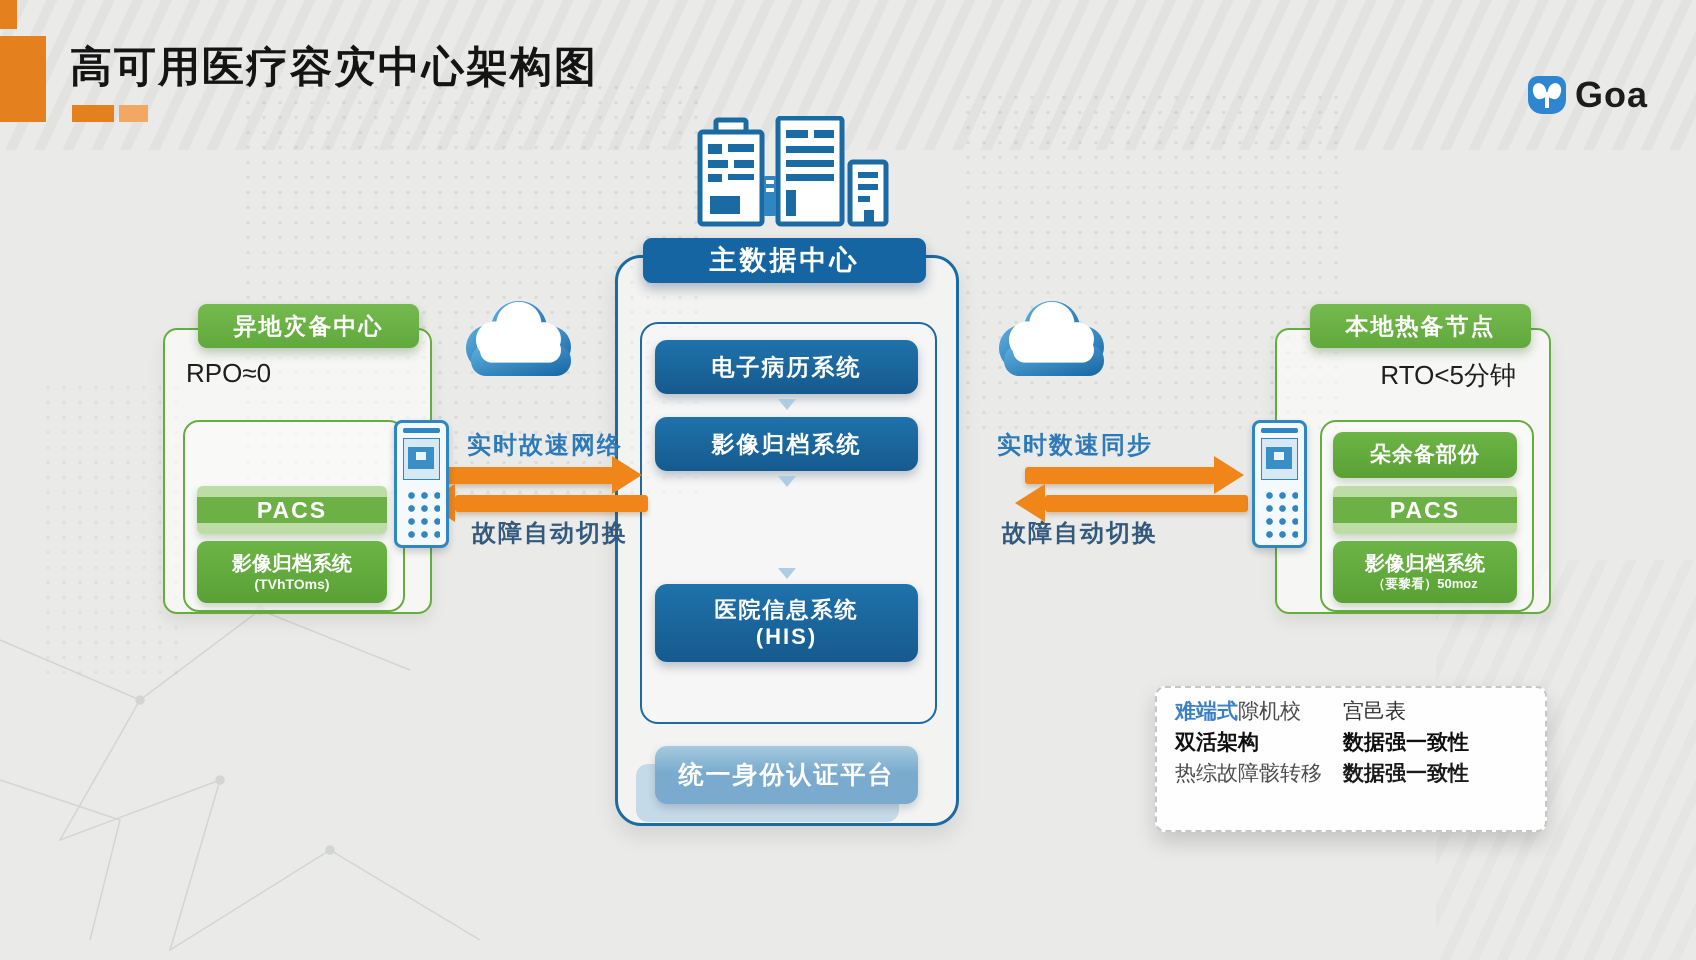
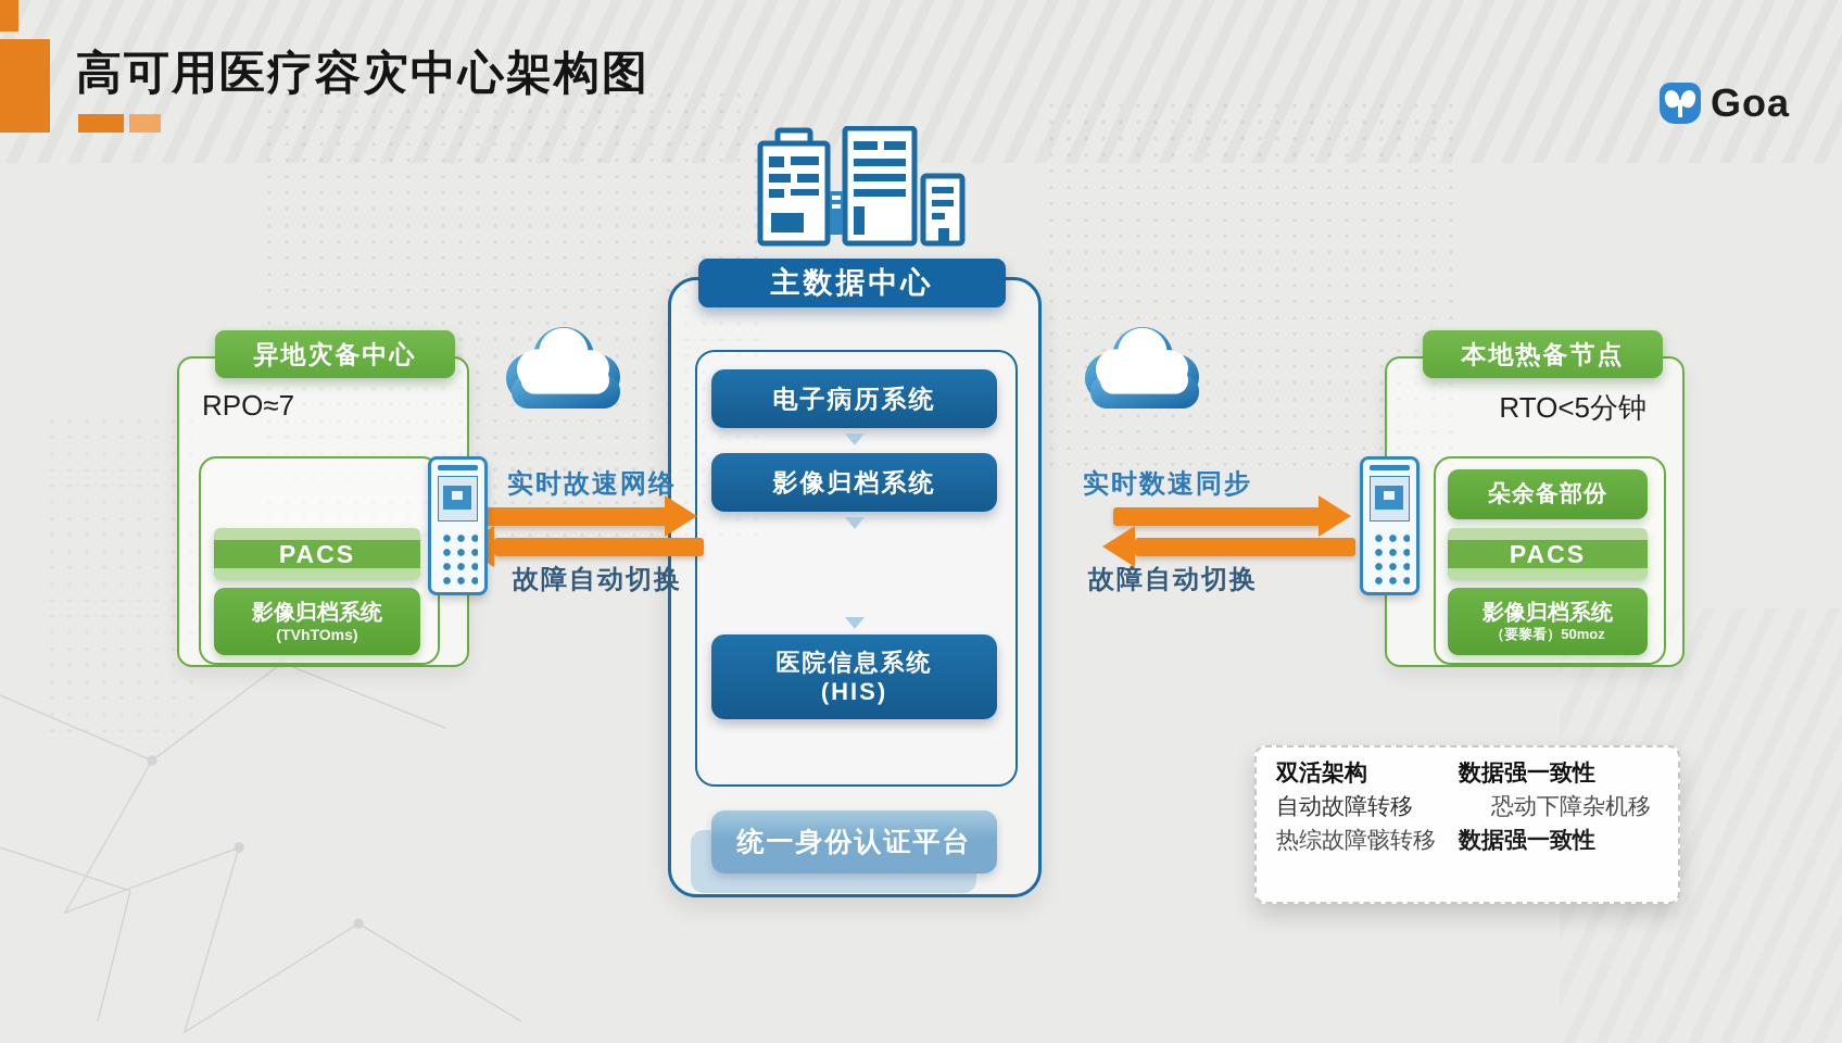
  高可用医疗容灾中心架构图
  Goa
  主数据中心
  电子病历系统
  影像归档系统
  医院信息系统
  (HIS)
  统一身份认证平台
  异地灾备中心
- RPO≈0
+ RPO≈7
  PACS
  影像归档系统
  (TVhTOms)
  本地热备节点
  RTO<5分钟
  朵余备部份
  PACS
  影像归档系统
  （要黎看）50moz
  实时故速网络
  故障自动切换
  实时数速同步
  故障自动切换
- 难端式隙机校
- 宫邑表
  双活架构
  数据强一致性
+ 自动故障转移
+ 恐动下障杂机移
  热综故障骸转移
  数据强一致性
